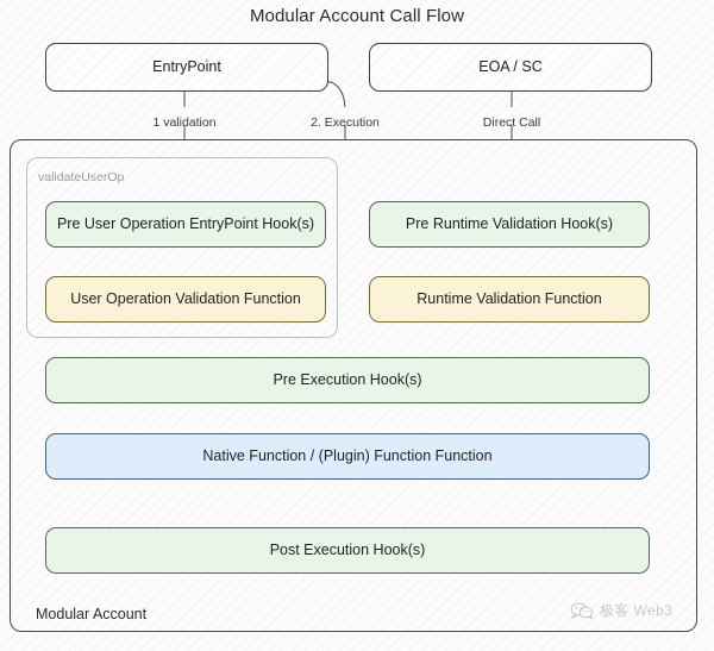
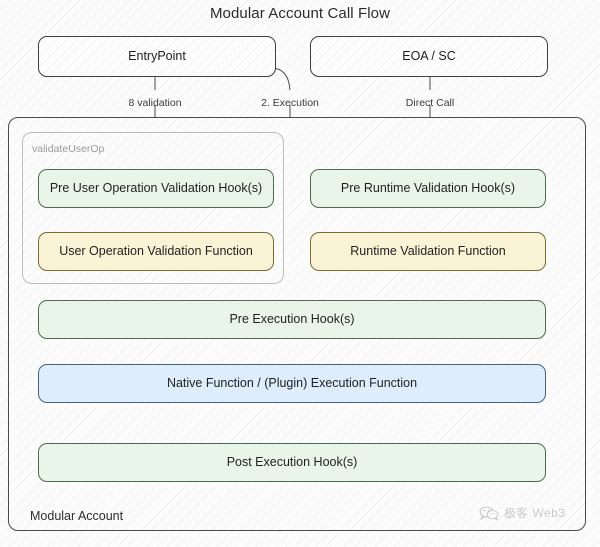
  Modular Account Call Flow
  validateUserOp
  EntryPoint
  EOA / SC
- 1 validation
+ 8 validation
  2. Execution
  Direct Call
- Pre User Operation EntryPoint Hook(s)
+ Pre User Operation Validation Hook(s)
  User Operation Validation Function
  Pre Runtime Validation Hook(s)
  Runtime Validation Function
  Pre Execution Hook(s)
- Native Function / (Plugin) Function Function
+ Native Function / (Plugin) Execution Function
  Post Execution Hook(s)
  Modular Account
  极客 Web3
